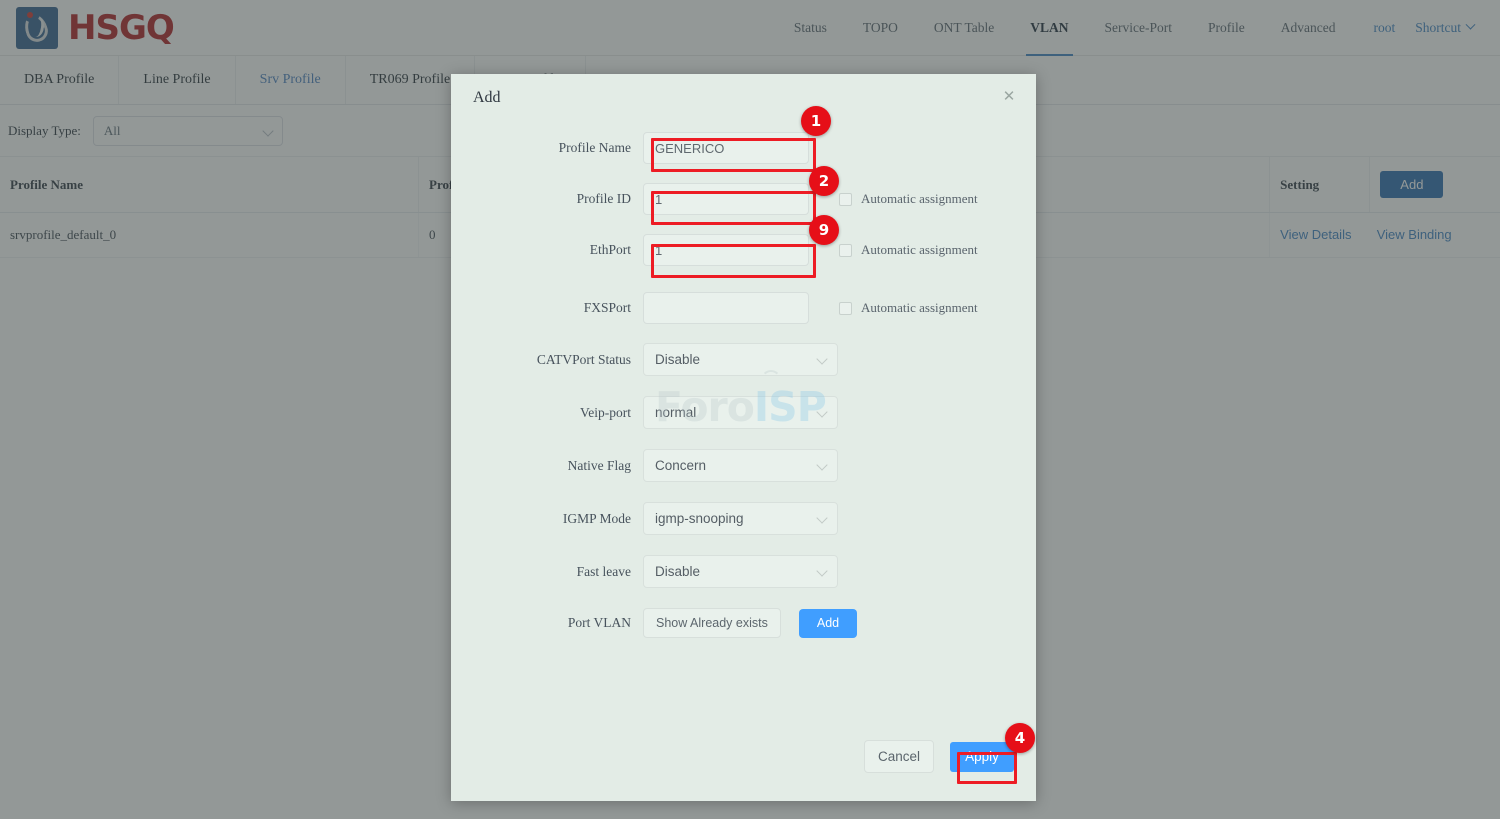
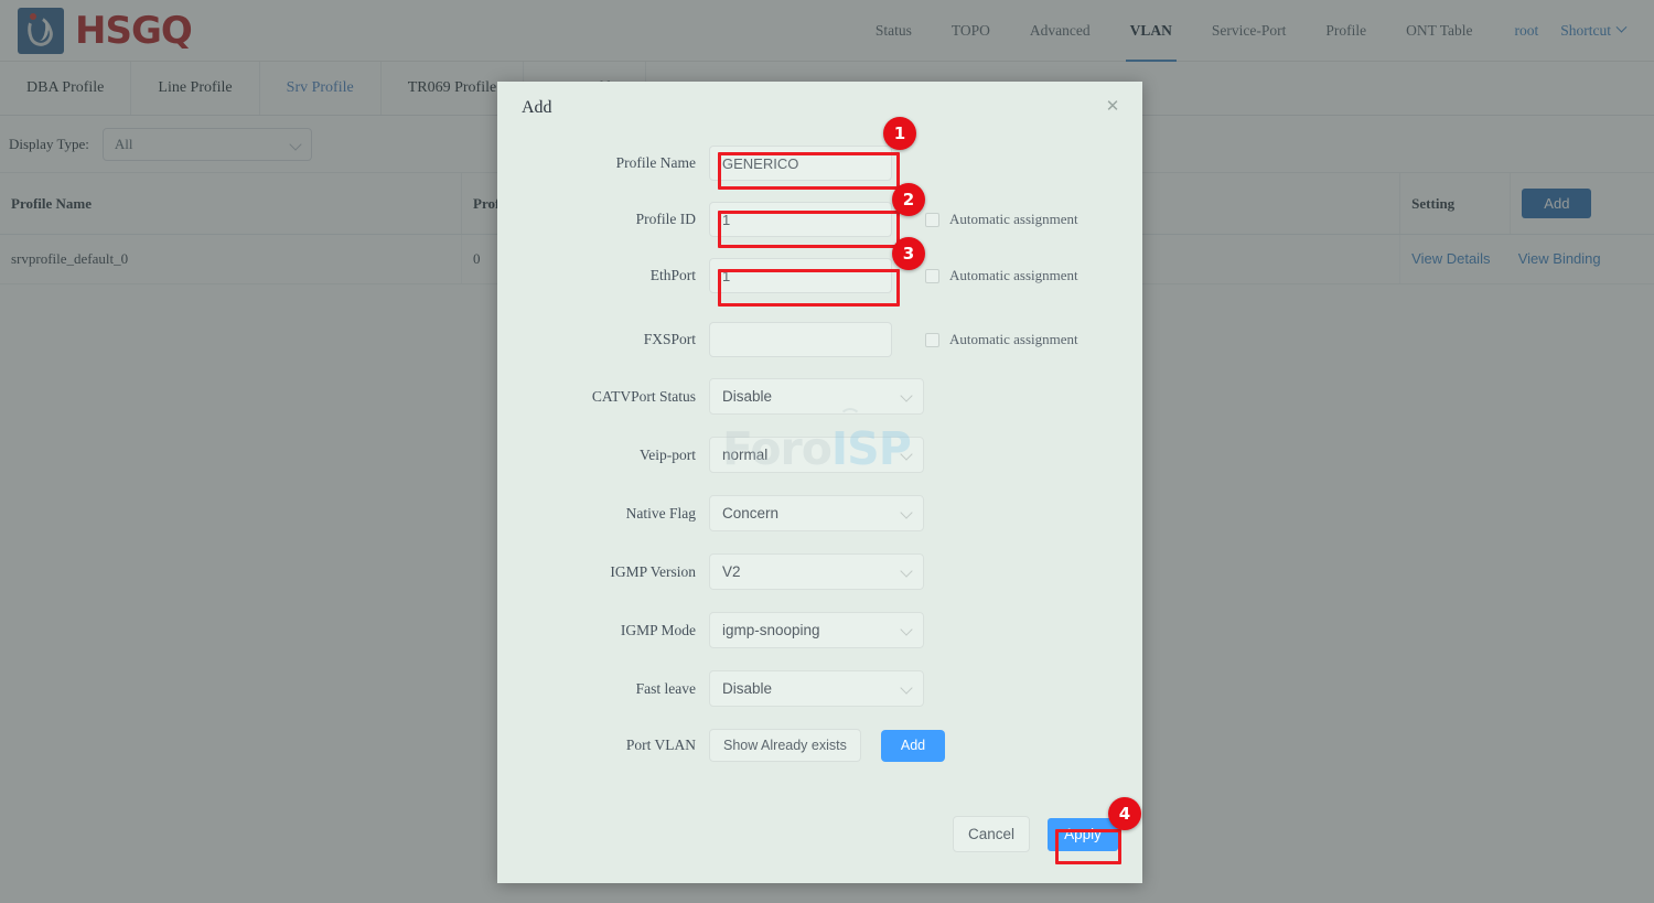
  HSGQ
  Status
  TOPO
- ONT Table
+ Advanced
  VLAN
  Service-Port
  Profile
- Advanced
+ ONT Table
  root
  Shortcut
  DBA Profile
  Line Profile
  Srv Profile
  TR069 Profile
  Display Type:
  All
  Profile Name	Pro	Setting	Add
  srvprofile_default_0	0	View Details View Binding
  Add
  ✕
  Profile Name
  GENERICO
  Profile ID
  1
  Automatic assignment
  EthPort
  1
  Automatic assignment
  FXSPort
  Automatic assignment
  CATVPort Status
  Disable
  Veip-port
  normal
  Native Flag
  Concern
+ IGMP Version
+ V2
  IGMP Mode
  igmp-snooping
  Fast leave
  Disable
  Port VLAN
  Show Already exists
  Add
  Cancel
  Apply
  ForoISP
  1
  2
- 9
+ 3
  4
